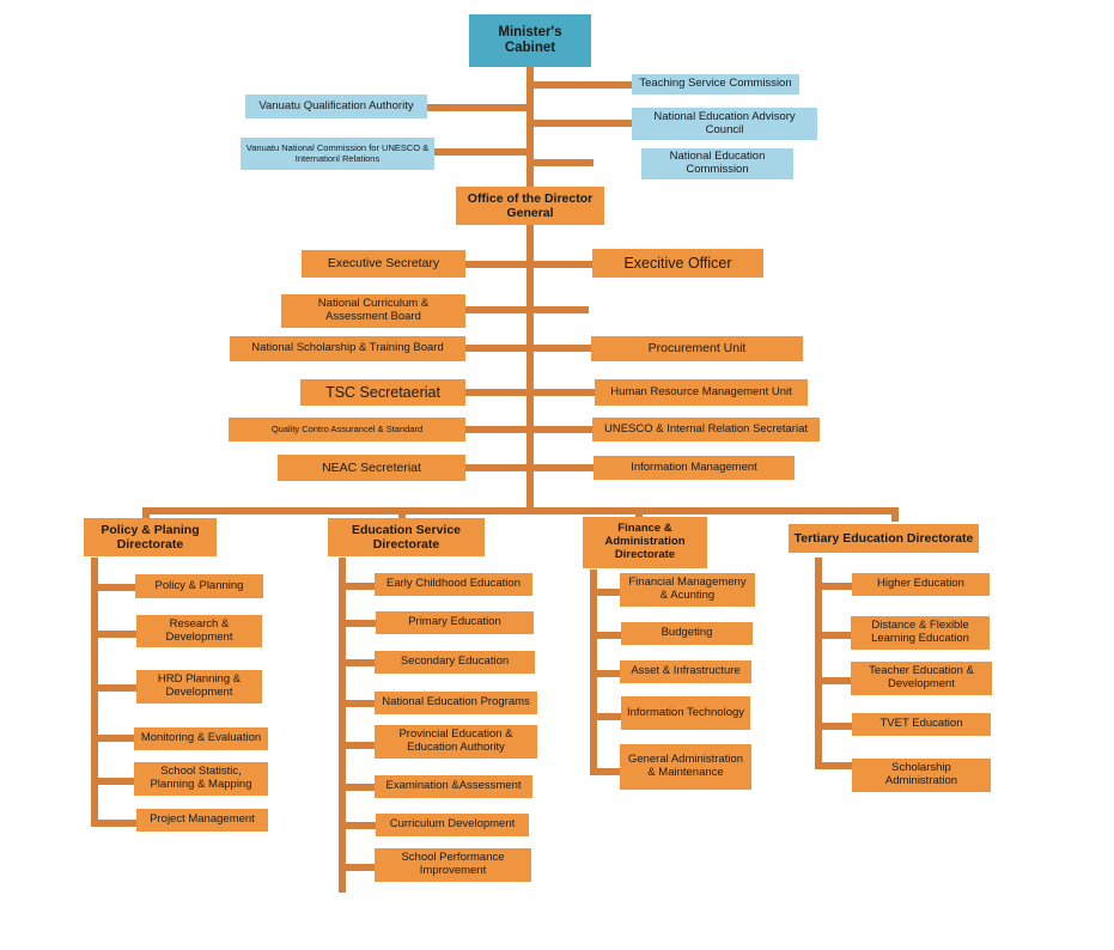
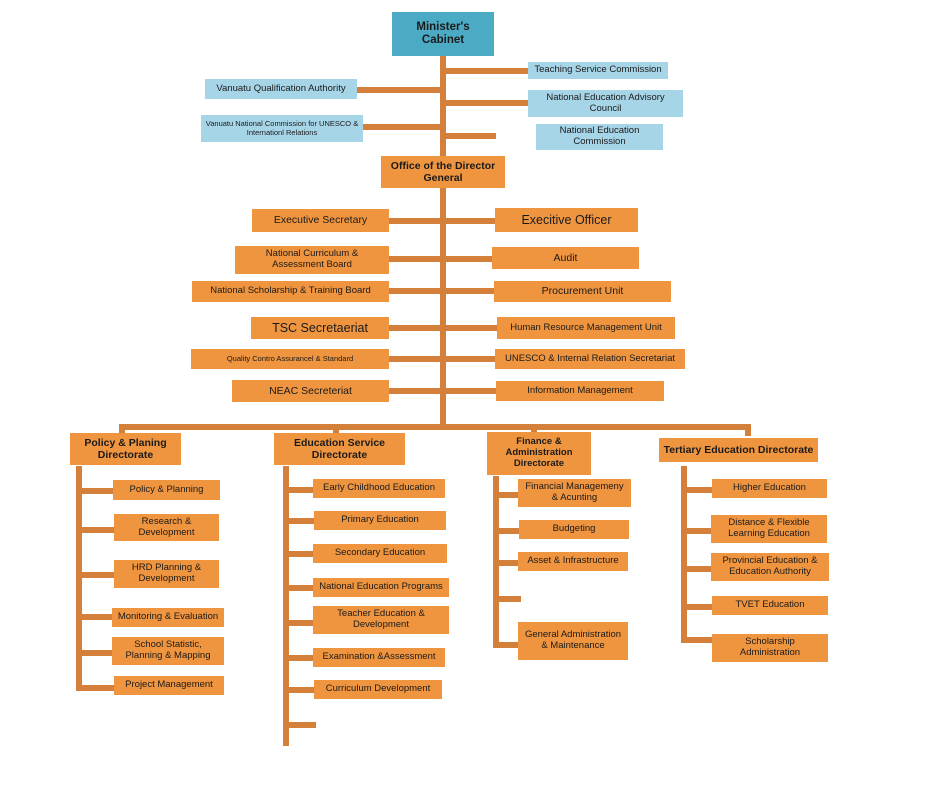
  Minister's Cabinet
  Vanuatu Qualification Authority
  Vanuatu National Commission for UNESCO & Internationl Relations
  Teaching Service Commission
  National Education Advisory Council
  National Education Commission
  Office of the Director General
  Executive Secretary
  National Curriculum & Assessment Board
  National Scholarship & Training Board
  TSC Secretaeriat
  Quality Contro Assurancel & Standard
  NEAC Secreteriat
  Execitive Officer
+ Audit
  Procurement Unit
  Human Resource Management Unit
  UNESCO & Internal Relation Secretariat
  Information Management
  Policy & Planing Directorate
  Education Service Directorate
  Finance & Administration Directorate
  Tertiary Education Directorate
  Policy & Planning
  Research & Development
  HRD Planning & Development
  Monitoring & Evaluation
  School Statistic, Planning & Mapping
  Project Management
  Early Childhood Education
  Primary Education
  Secondary Education
  National Education Programs
- Provincial Education & Education Authority
+ Teacher Education & Development
  Examination &Assessment
  Curriculum Development
- School Performance Improvement
  Financial Managemeny & Acunting
  Budgeting
  Asset & Infrastructure
- Information Technology
  General Administration & Maintenance
  Higher Education
  Distance & Flexible Learning Education
- Teacher Education & Development
+ Provincial Education & Education Authority
  TVET Education
  Scholarship Administration
